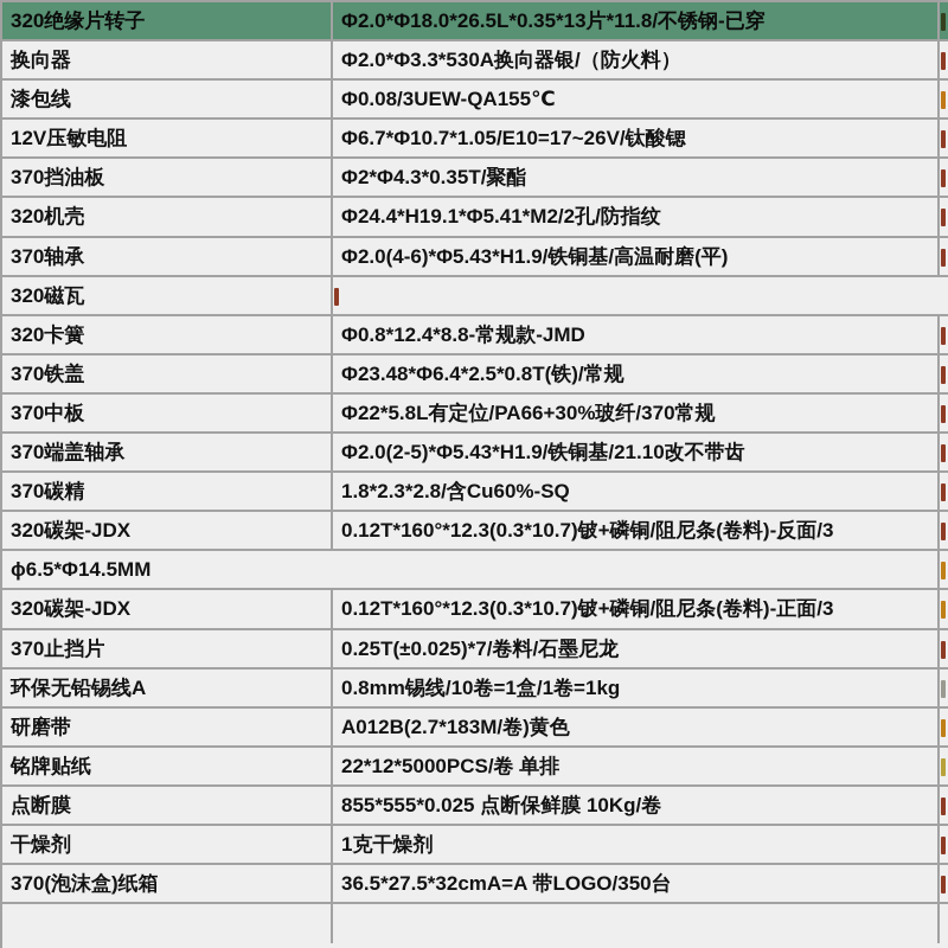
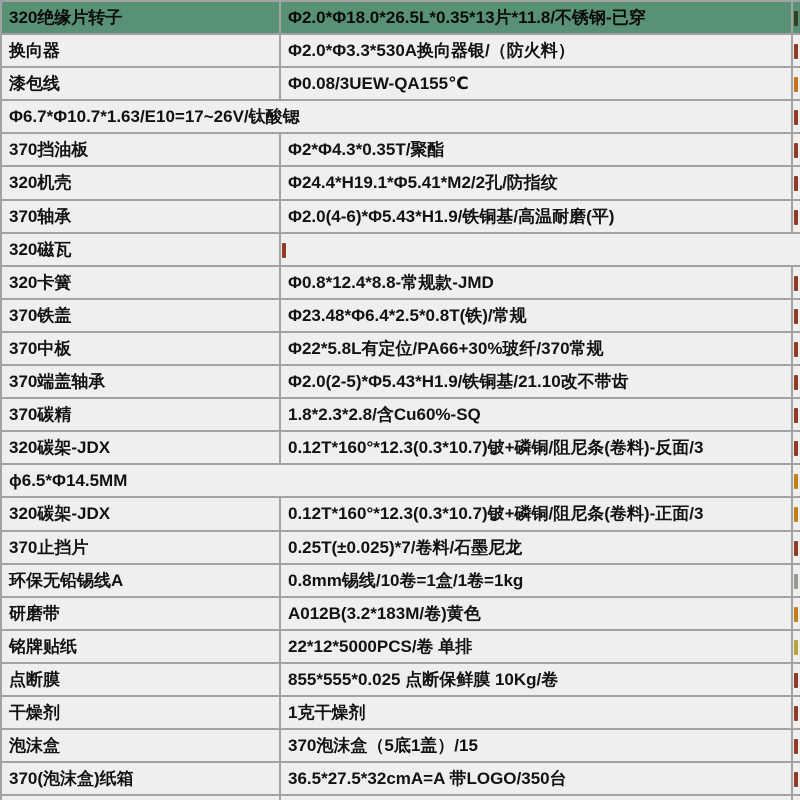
  320绝缘片转子
  Φ2.0*Φ18.0*26.5L*0.35*13片*11.8/不锈钢-已穿
  换向器
  Φ2.0*Φ3.3*530A换向器银/（防火料）
  漆包线
  Φ0.08/3UEW-QA155℃
- 12V压敏电阻
- Φ6.7*Φ10.7*1.05/E10=17~26V/钛酸锶
+ Φ6.7*Φ10.7*1.63/E10=17~26V/钛酸锶
  370挡油板
  Φ2*Φ4.3*0.35T/聚酯
  320机壳
  Φ24.4*H19.1*Φ5.41*M2/2孔/防指纹
  370轴承
  Φ2.0(4-6)*Φ5.43*H1.9/铁铜基/高温耐磨(平)
  320磁瓦
  320卡簧
  Φ0.8*12.4*8.8-常规款-JMD
  370铁盖
  Φ23.48*Φ6.4*2.5*0.8T(铁)/常规
  370中板
  Φ22*5.8L有定位/PA66+30%玻纤/370常规
  370端盖轴承
  Φ2.0(2-5)*Φ5.43*H1.9/铁铜基/21.10改不带齿
  370碳精
  1.8*2.3*2.8/含Cu60%-SQ
  320碳架-JDX
  0.12T*160°*12.3(0.3*10.7)铍+磷铜/阻尼条(卷料)-反面/3
  ϕ6.5*Φ14.5MM
  320碳架-JDX
  0.12T*160°*12.3(0.3*10.7)铍+磷铜/阻尼条(卷料)-正面/3
  370止挡片
  0.25T(±0.025)*7/卷料/石墨尼龙
  环保无铅锡线A
  0.8mm锡线/10卷=1盒/1卷=1kg
  研磨带
- A012B(2.7*183M/卷)黄色
+ A012B(3.2*183M/卷)黄色
  铭牌贴纸
  22*12*5000PCS/卷 单排
  点断膜
  855*555*0.025 点断保鲜膜 10Kg/卷
  干燥剂
  1克干燥剂
+ 泡沫盒
+ 370泡沫盒（5底1盖）/15
  370(泡沫盒)纸箱
  36.5*27.5*32cmA=A 带LOGO/350台
